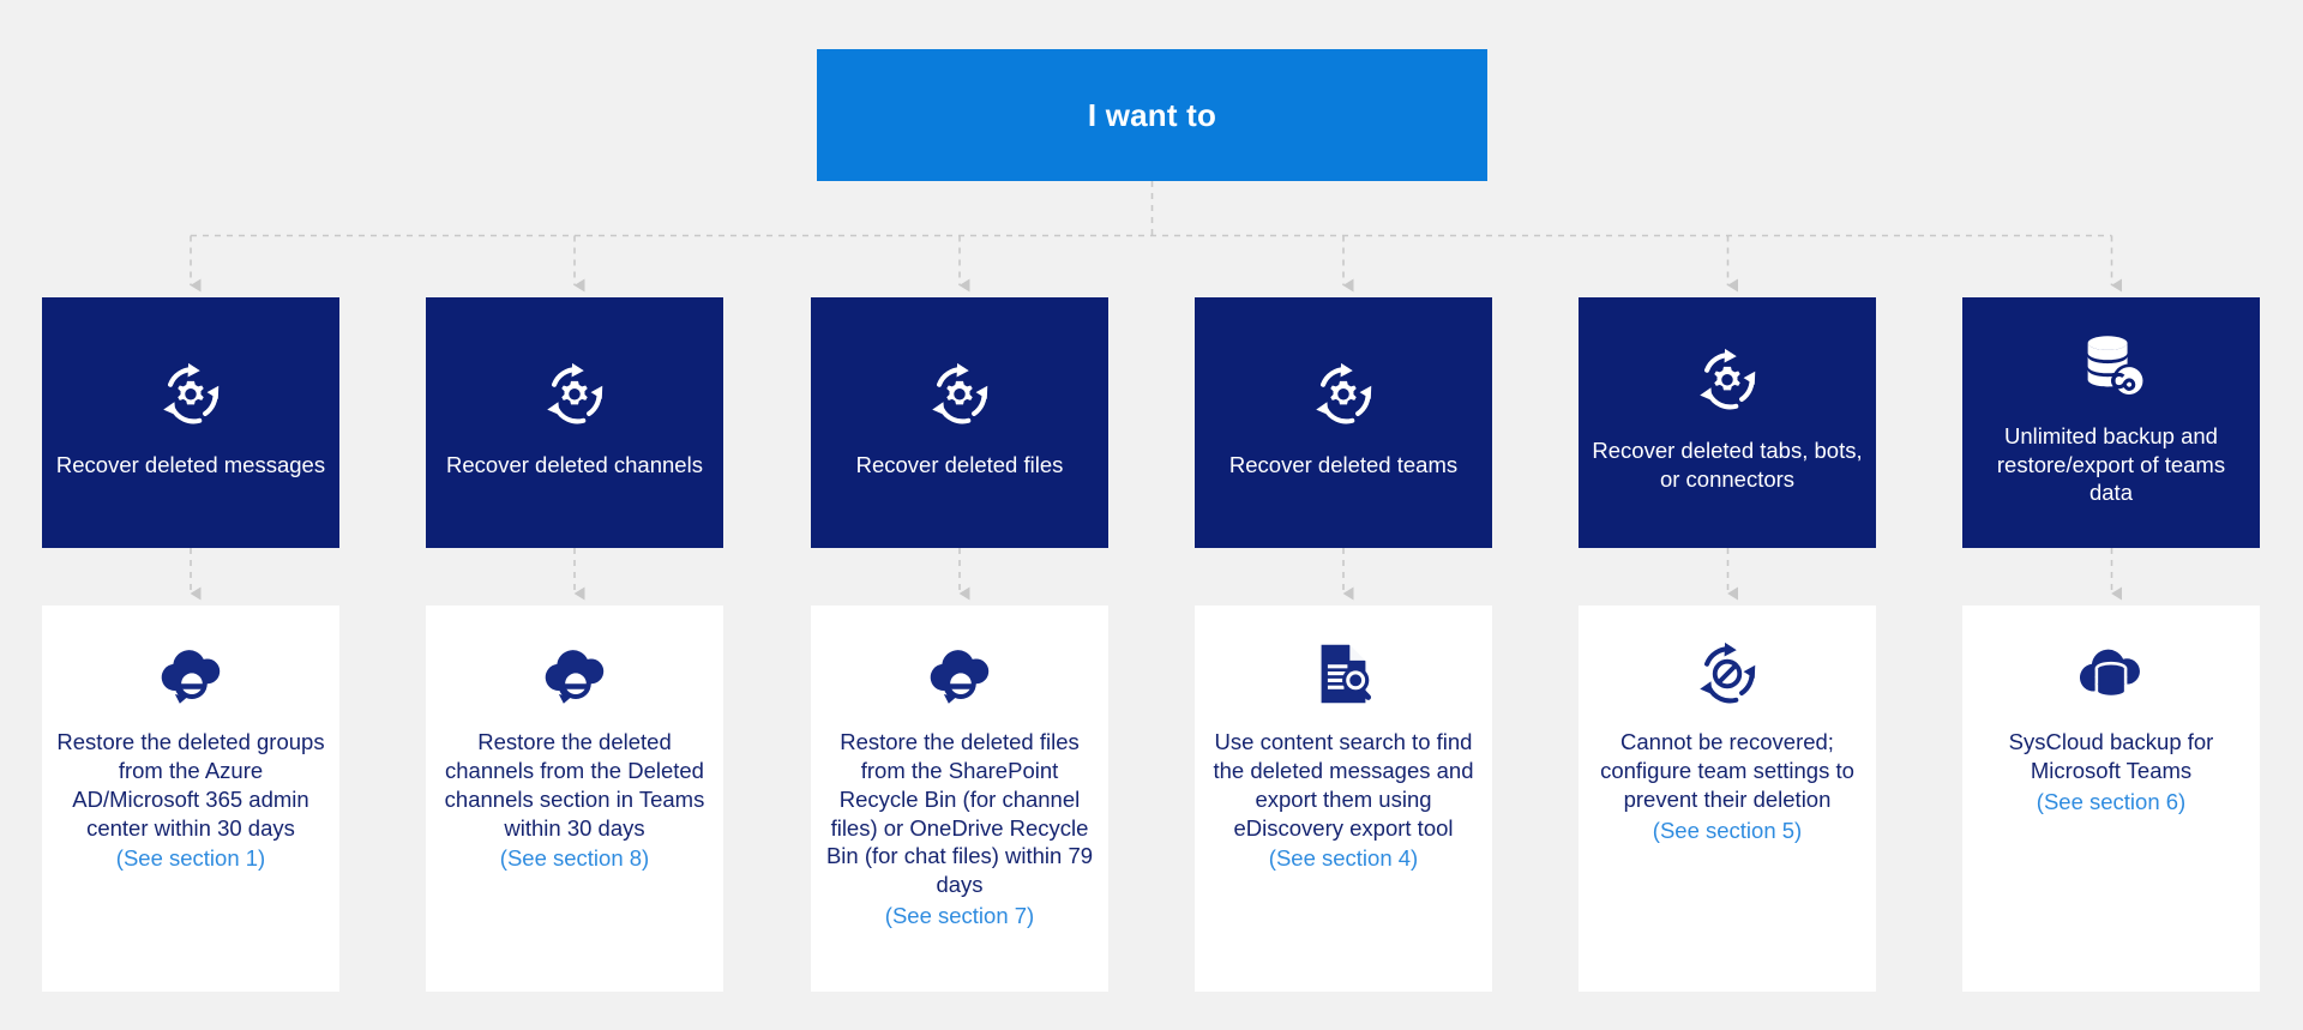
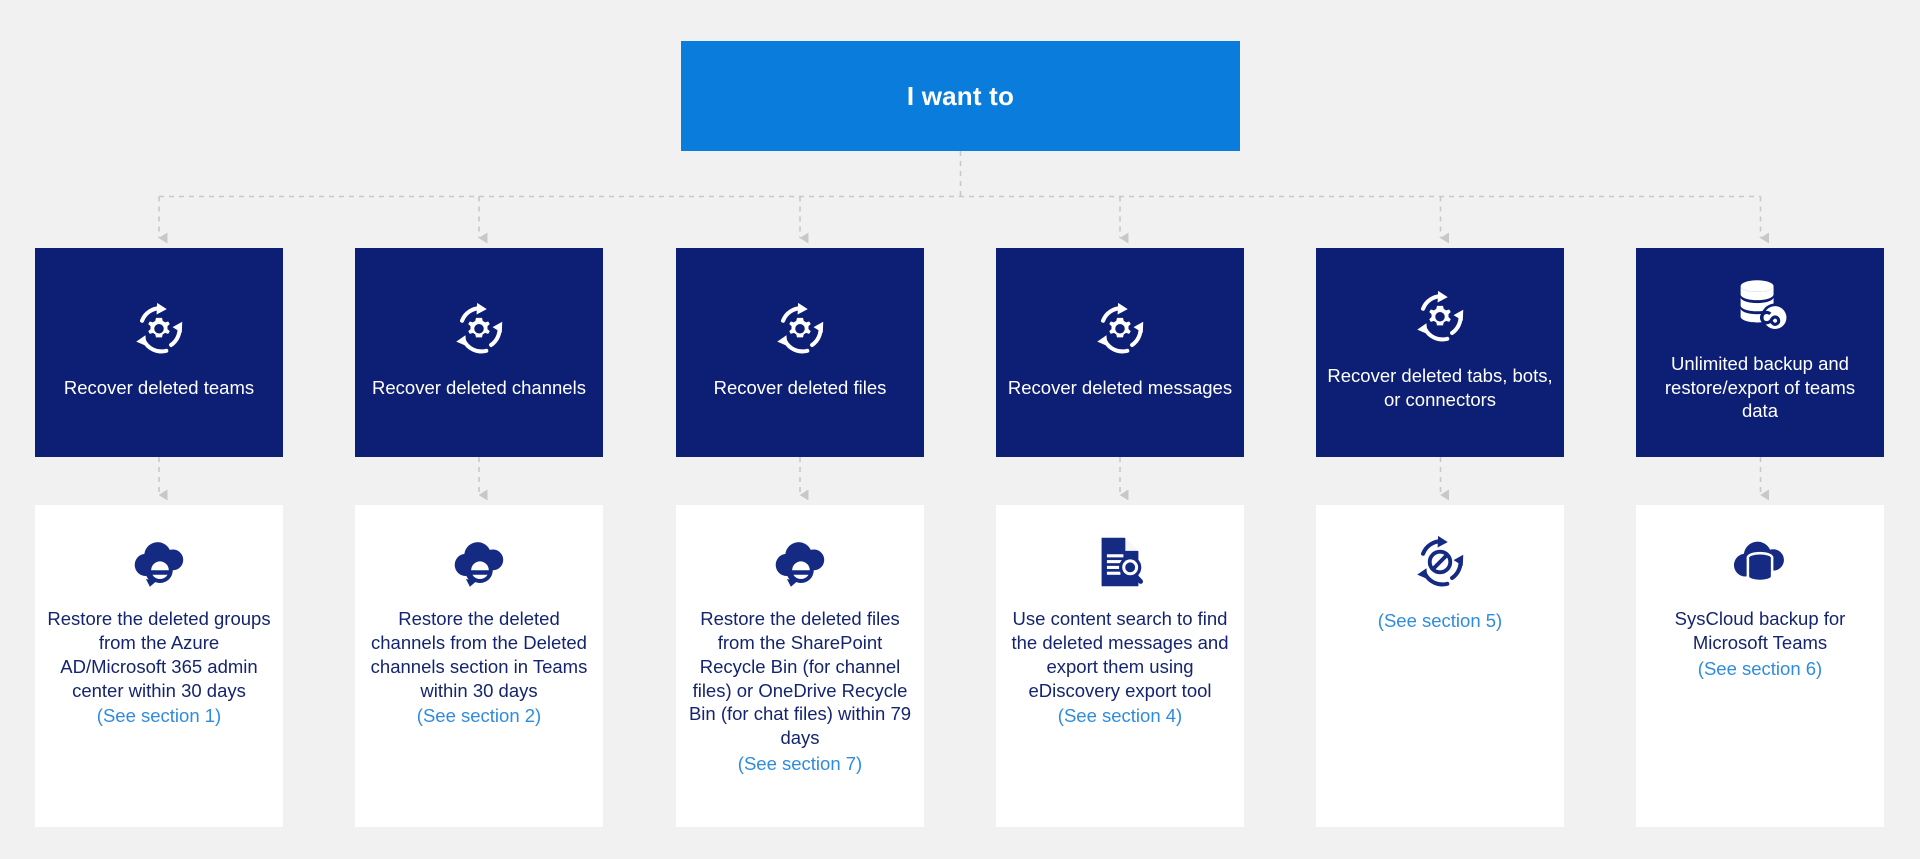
  I want to
- Recover deleted messages
+ Recover deleted teams
  Restore the deleted groups from the Azure AD/Microsoft 365 admin center within 30 days
  (See section 1)
  Recover deleted channels
  Restore the deleted channels from the Deleted channels section in Teams within 30 days
- (See section 8)
+ (See section 2)
  Recover deleted files
  Restore the deleted files from the SharePoint Recycle Bin (for channel files) or OneDrive Recycle Bin (for chat files) within 79 days
  (See section 7)
- Recover deleted teams
+ Recover deleted messages
  Use content search to find the deleted messages and export them using eDiscovery export tool
  (See section 4)
  Recover deleted tabs, bots, or connectors
- Cannot be recovered; configure team settings to prevent their deletion
  (See section 5)
  Unlimited backup and restore/export of teams data
  SysCloud backup for Microsoft Teams
  (See section 6)
